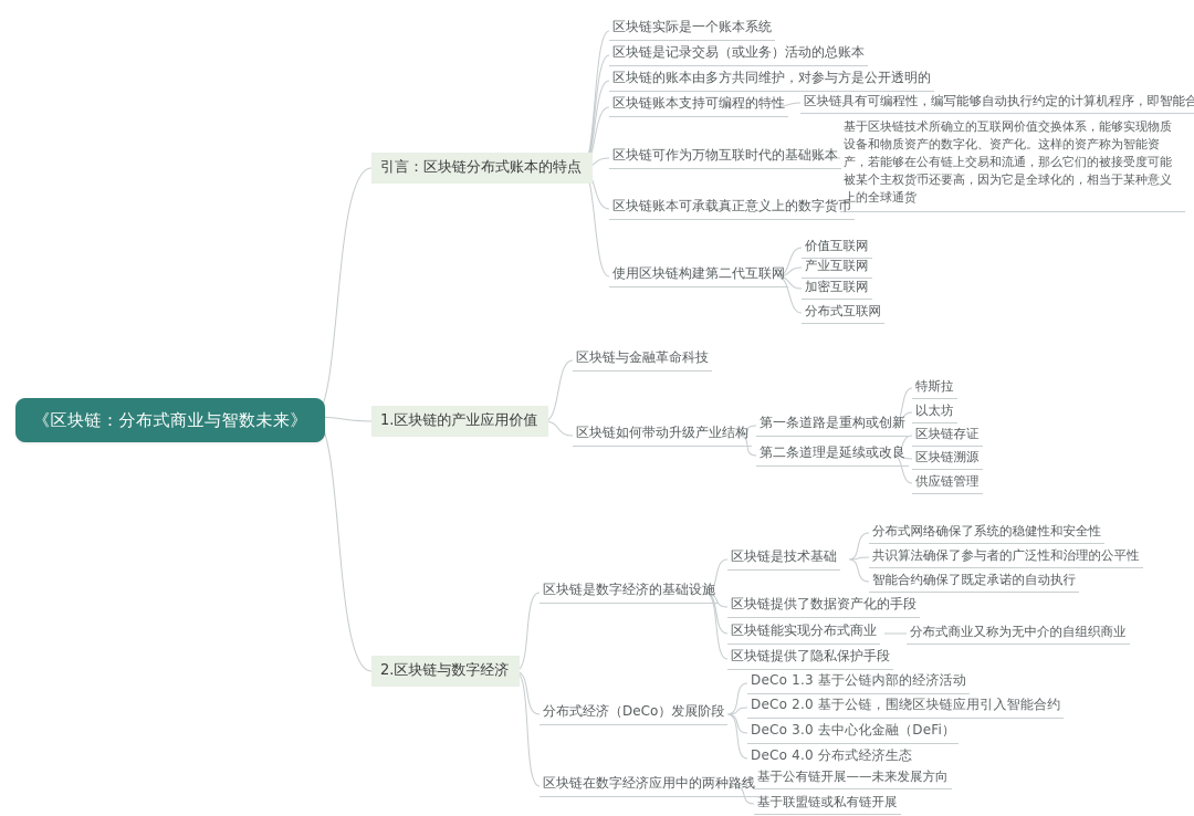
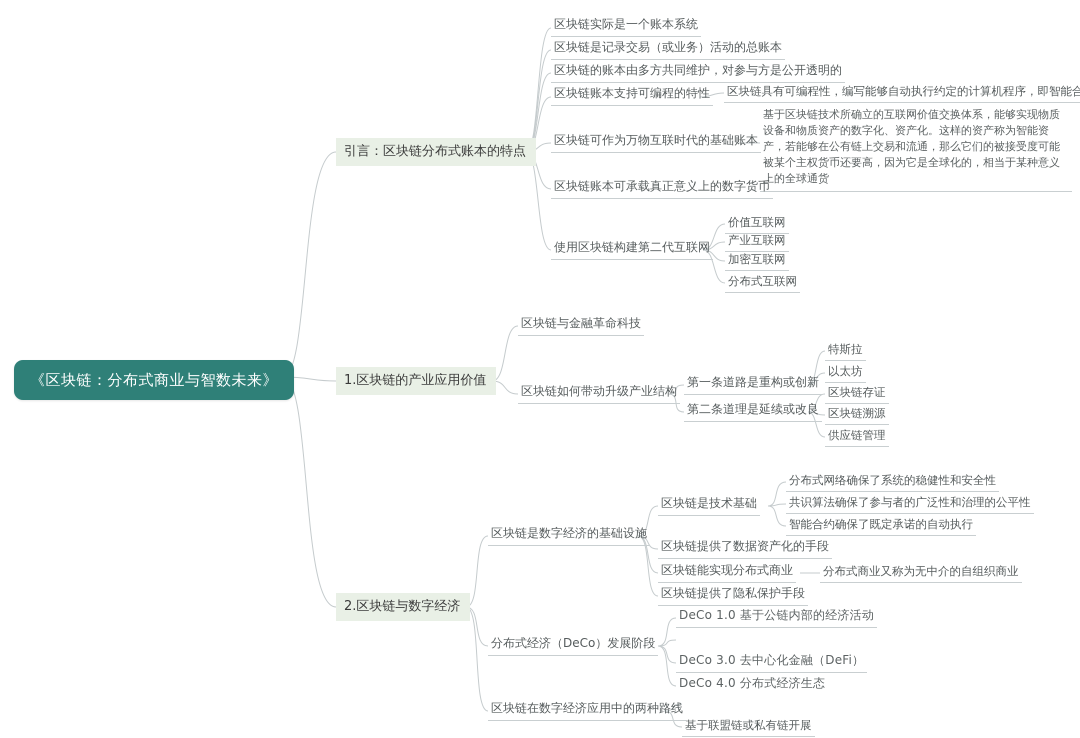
  《区块链：分布式商业与智数未来》
  引言：区块链分布式账本的特点
  区块链实际是一个账本系统
  区块链是记录交易（或业务）活动的总账本
  区块链的账本由多方共同维护，对参与方是公开透明的
  区块链账本支持可编程的特性
  区块链具有可编程性，编写能够自动执行约定的计算机程序，即智能合
  区块链可作为万物互联时代的基础账本
  基于区块链技术所确立的互联网价值交换体系，能够实现物质设备和物质资产的数字化、资产化。这样的资产称为智能资产，若能够在公有链上交易和流通，那么它们的被接受度可能被某个主权货币还要高，因为它是全球化的，相当于某种意义上的全球通货
  区块链账本可承载真正意义上的数字货币
  使用区块链构建第二代互联网
  价值互联网
  产业互联网
  加密互联网
  分布式互联网
  1.区块链的产业应用价值
  区块链与金融革命科技
  区块链如何带动升级产业结构
  第一条道路是重构或创新
  特斯拉
  以太坊
  第二条道理是延续或改良
  区块链存证
  区块链溯源
  供应链管理
  2.区块链与数字经济
  区块链是数字经济的基础设施
  区块链是技术基础
  分布式网络确保了系统的稳健性和安全性
  共识算法确保了参与者的广泛性和治理的公平性
  智能合约确保了既定承诺的自动执行
  区块链提供了数据资产化的手段
  区块链能实现分布式商业
  分布式商业又称为无中介的自组织商业
  区块链提供了隐私保护手段
  分布式经济（DeCo）发展阶段
- DeCo 1.3 基于公链内部的经济活动
+ DeCo 1.0 基于公链内部的经济活动
- DeCo 2.0 基于公链，围绕区块链应用引入智能合约
  DeCo 3.0 去中心化金融（DeFi）
  DeCo 4.0 分布式经济生态
  区块链在数字经济应用中的两种路线
- 基于公有链开展——未来发展方向
  基于联盟链或私有链开展
